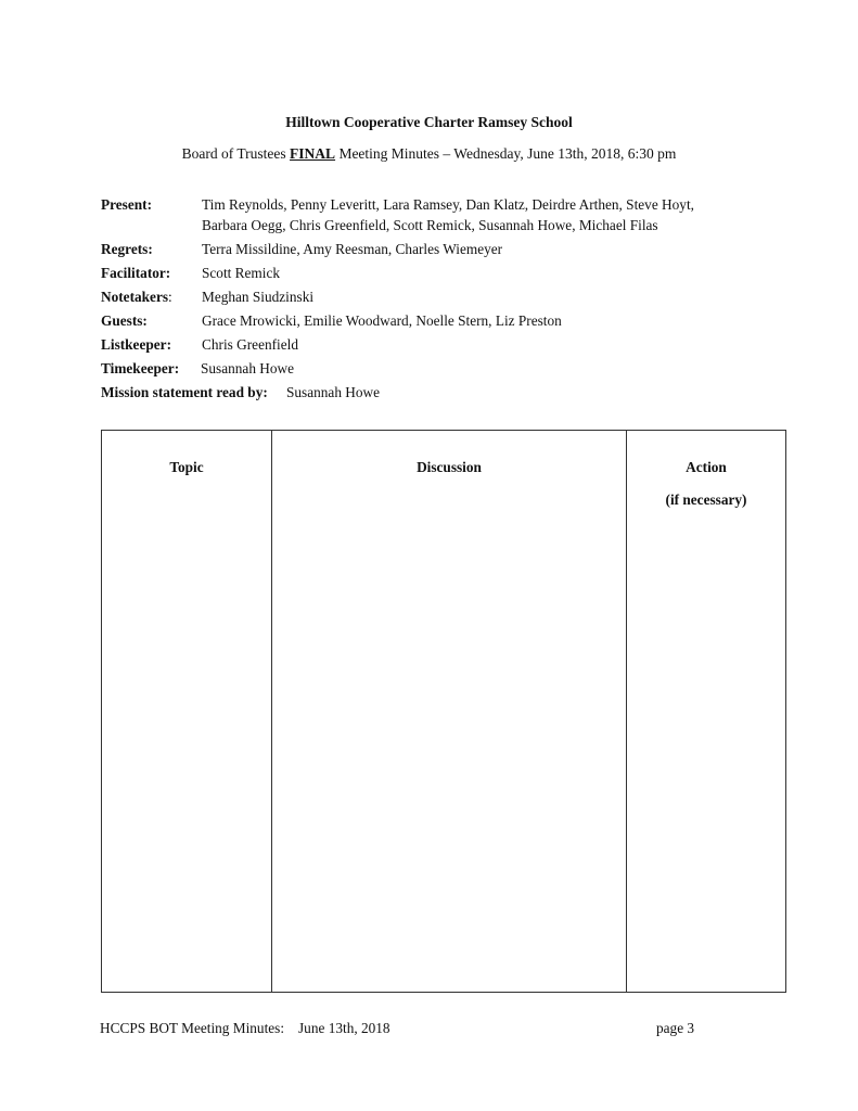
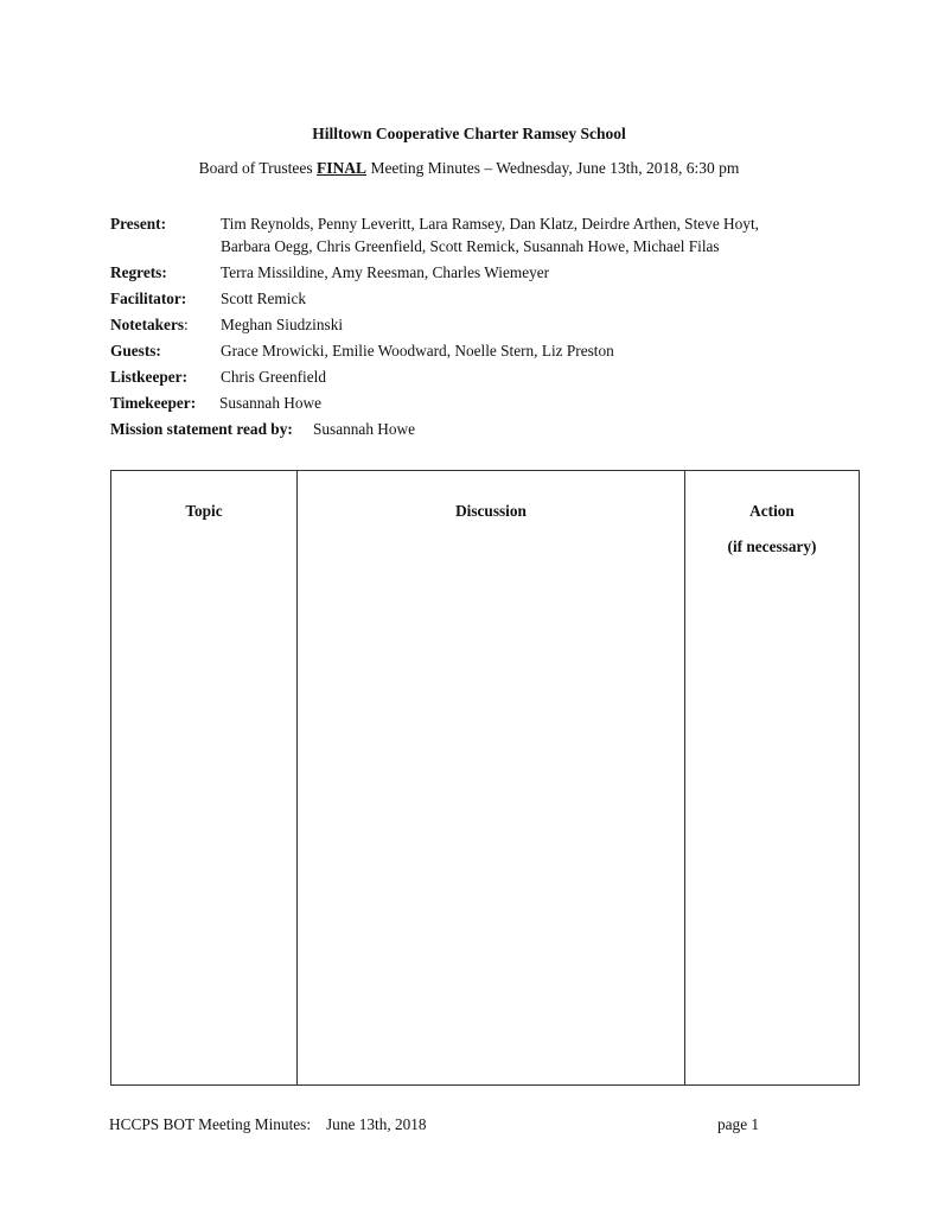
  Hilltown Cooperative Charter Ramsey School
  Board of Trustees FINAL Meeting Minutes – Wednesday, June 13th, 2018, 6:30 pm
  Present:
  Tim Reynolds, Penny Leveritt, Lara Ramsey, Dan Klatz, Deirdre Arthen, Steve Hoyt,
  Barbara Oegg, Chris Greenfield, Scott Remick, Susannah Howe, Michael Filas
  Regrets:
  Terra Missildine, Amy Reesman, Charles Wiemeyer
  Facilitator:
  Scott Remick
  Notetakers:
  Meghan Siudzinski
  Guests:
  Grace Mrowicki, Emilie Woodward, Noelle Stern, Liz Preston
  Listkeeper:
  Chris Greenfield
  Timekeeper:
  Susannah Howe
  Mission statement read by:
  Susannah Howe
  Topic	Discussion	Action(if necessary)
  HCCPS BOT Meeting Minutes:
  June 13th, 2018
- page 3
+ page 1
